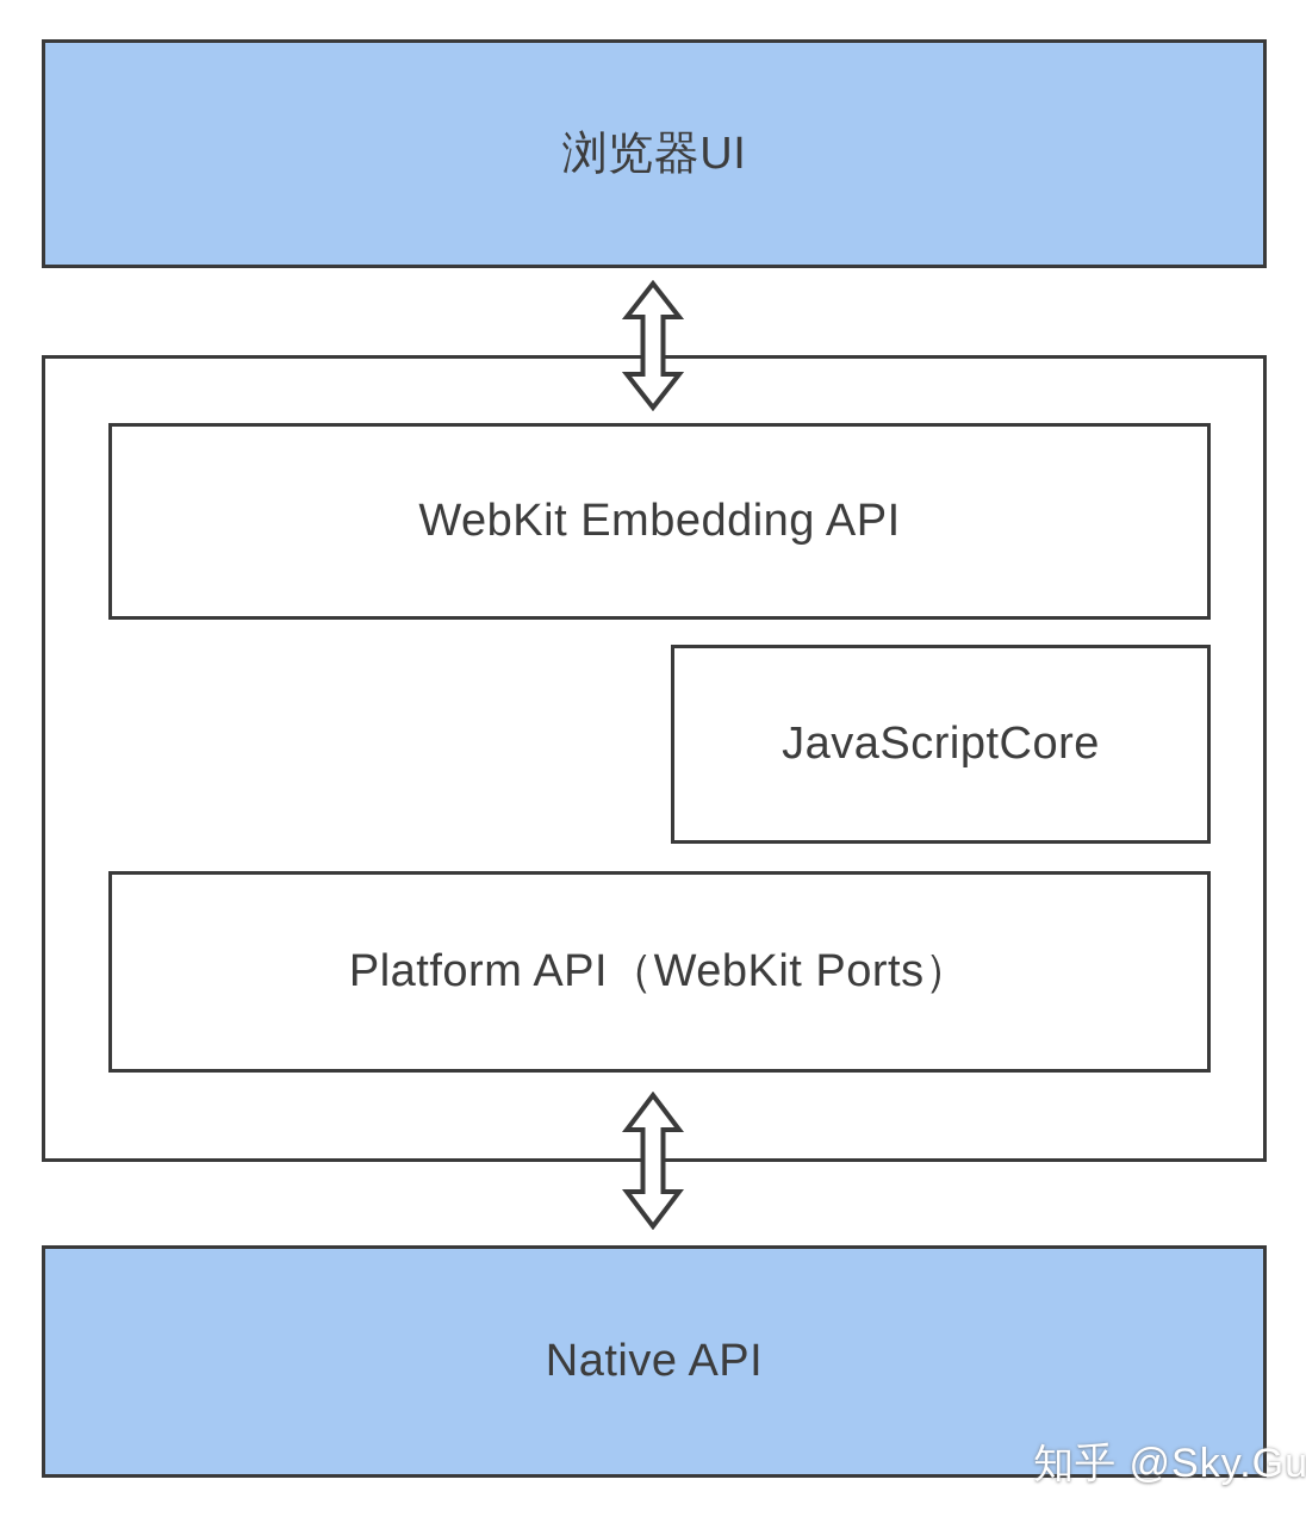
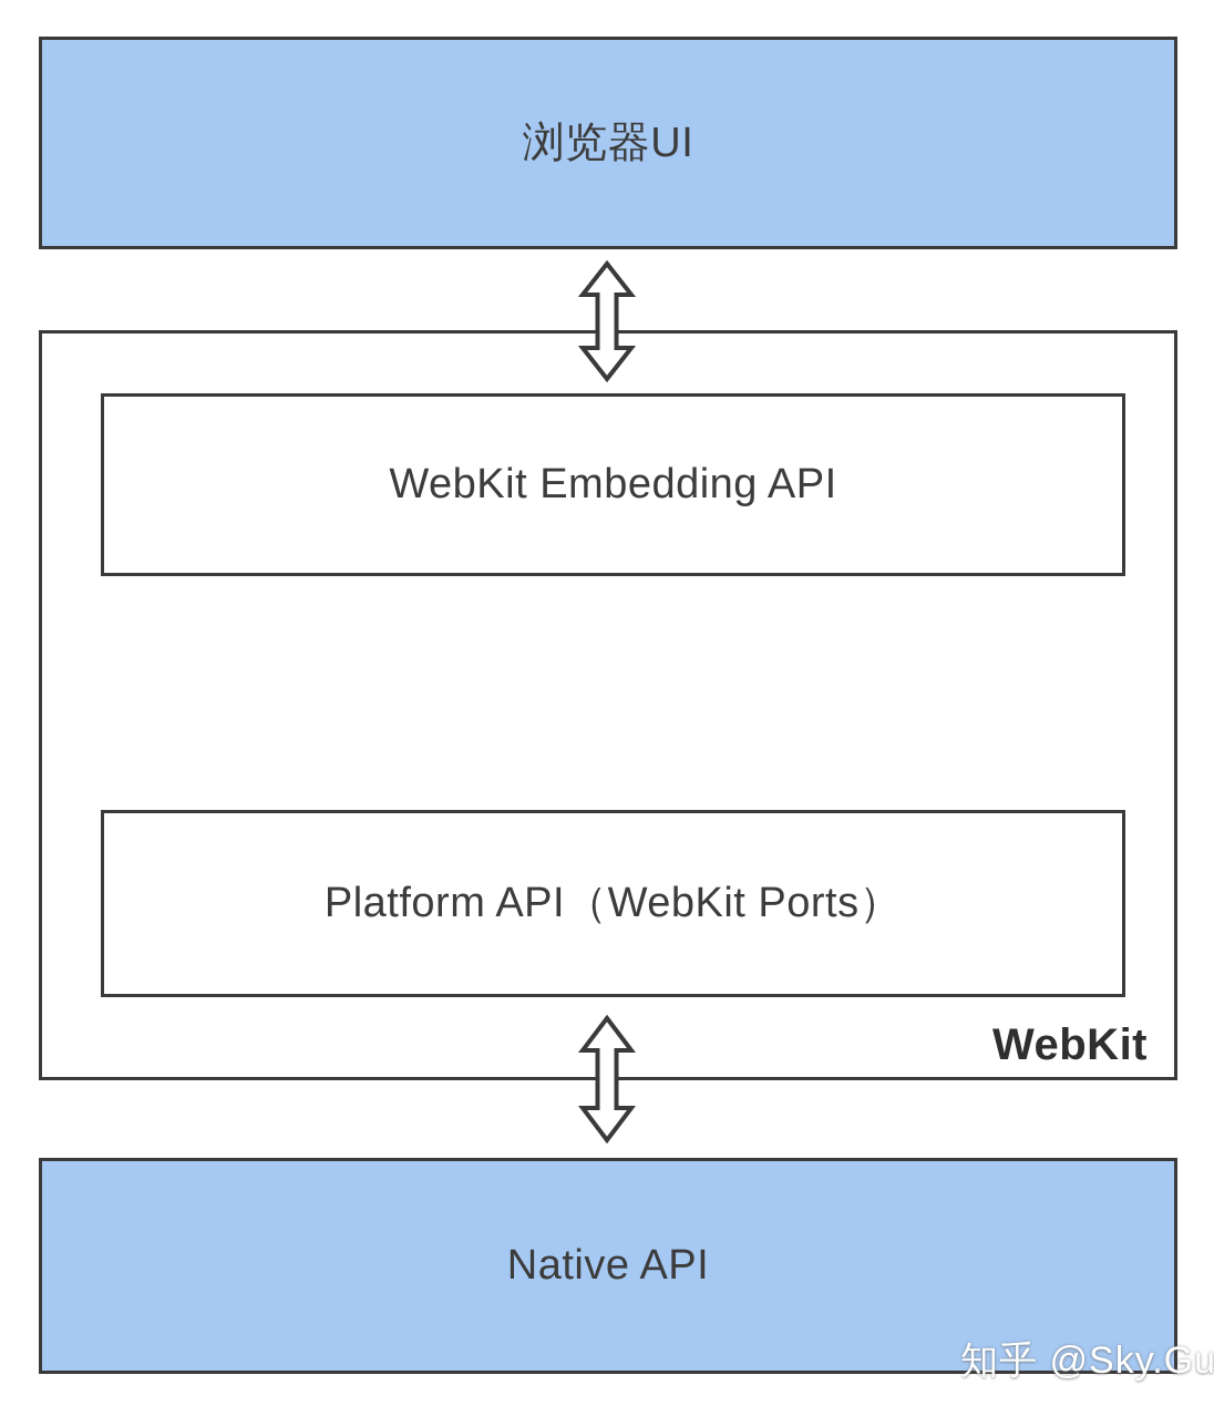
  浏览器UI
  WebKit Embedding API
- JavaScriptCore
  Platform API（WebKit Ports）
+ WebKit
  Native API
  知乎 @Sky.Gu
